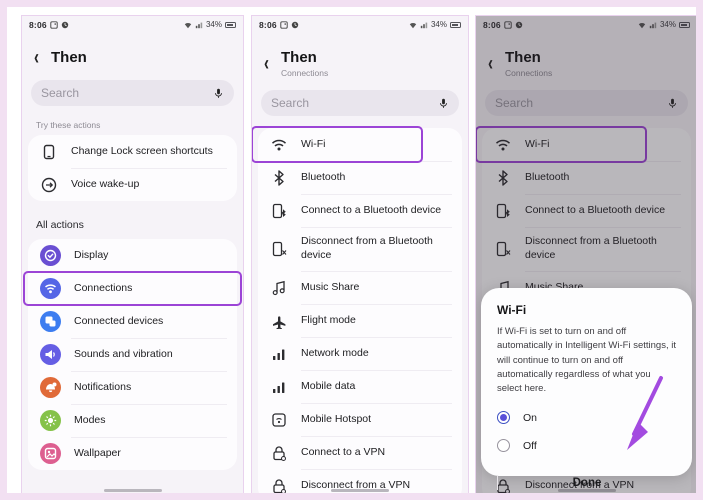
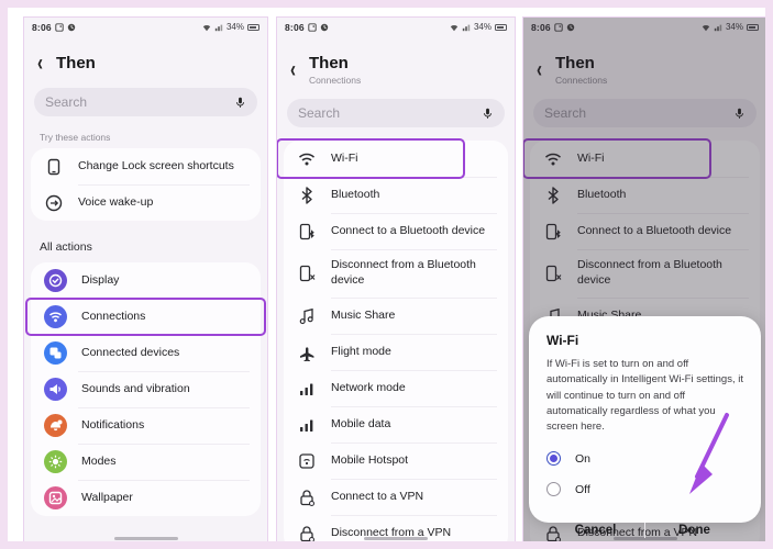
  8:06
  34%
  ‹
  Then
  Search
  Try these actions
  Change Lock screen shortcuts
  Voice wake-up
  All actions
  Display
  Connections
  Connected devices
  Sounds and vibration
  Notifications
  Modes
  Wallpaper
  8:06
  34%
  ‹
  Then
  Connections
  Search
  Wi-Fi
  Bluetooth
  Connect to a Bluetooth device
  Disconnect from a Bluetooth device
  Music Share
  Flight mode
  Network mode
  Mobile data
  Mobile Hotspot
  Connect to a VPN
  Disconnect from a VPN
  8:06
  34%
  ‹
  Then
  Connections
  Search
  Wi-Fi
  Bluetooth
  Connect to a Bluetooth device
  Disconnect from a Bluetooth device
  Music Share
  Disconnect from a VPN
  Wi-Fi
- If Wi-Fi is set to turn on and off automatically in Intelligent Wi-Fi settings, it will continue to turn on and off automatically regardless of what you select here.
+ If Wi-Fi is set to turn on and off automatically in Intelligent Wi-Fi settings, it will continue to turn on and off automatically regardless of what you screen here.
  On
  Off
+ Cancel
  Done
